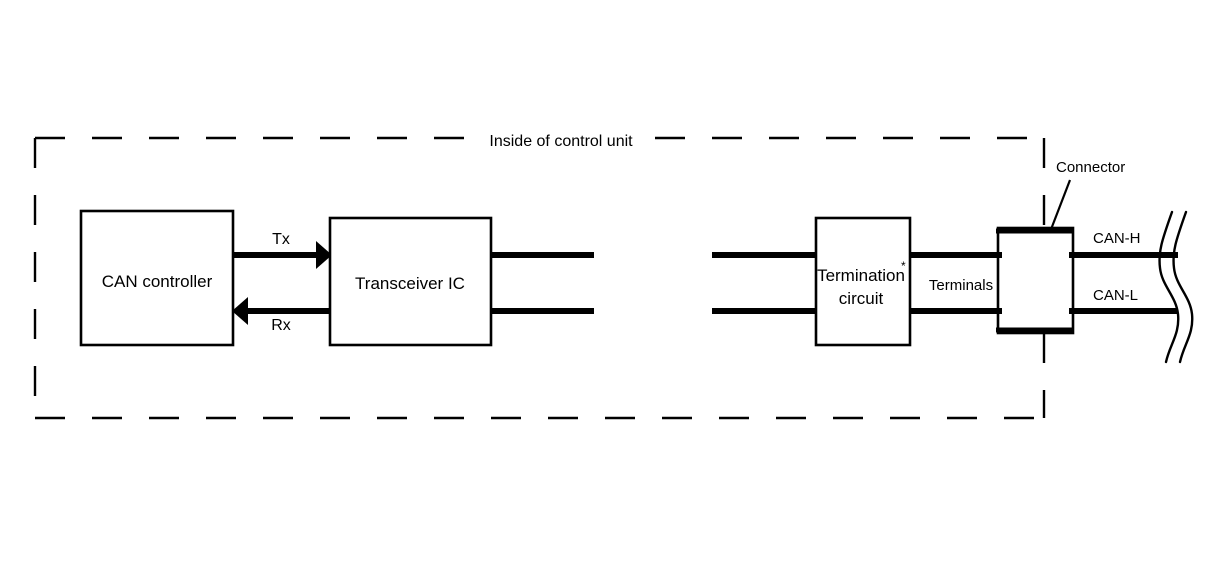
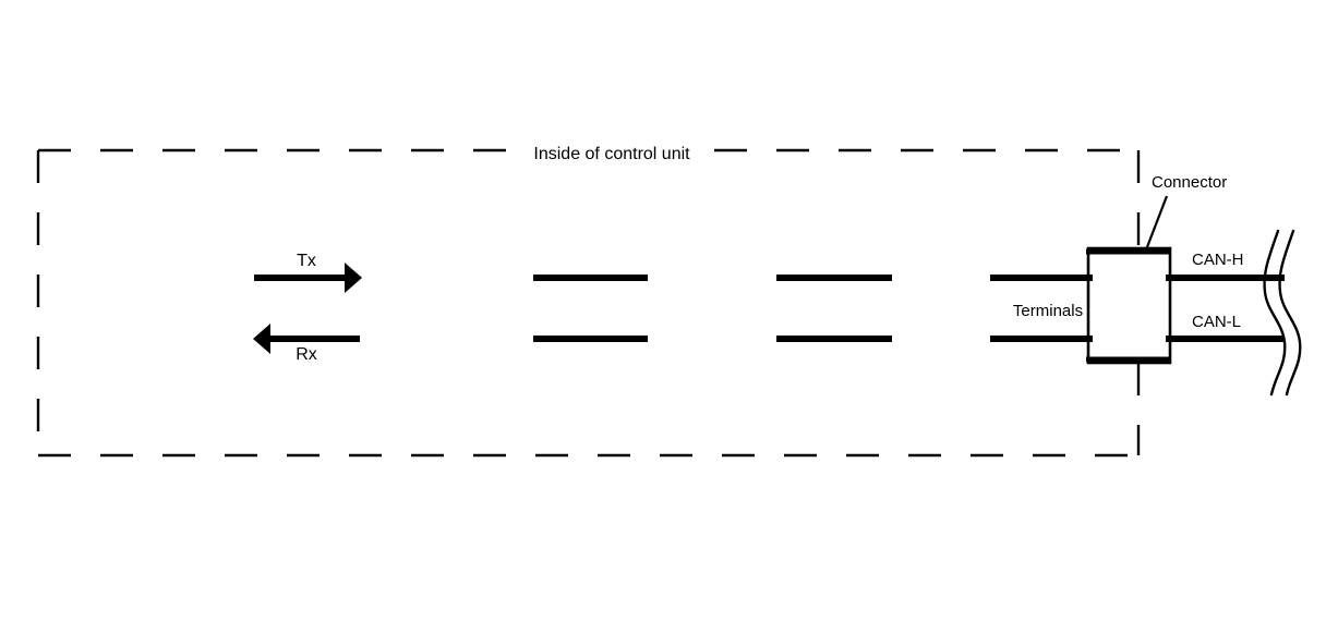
  Inside of control unit
  Tx
  Rx
- CAN controller
- Transceiver IC
- Termination
- *
- circuit
  Terminals
  Connector
  CAN-H
  CAN-L
